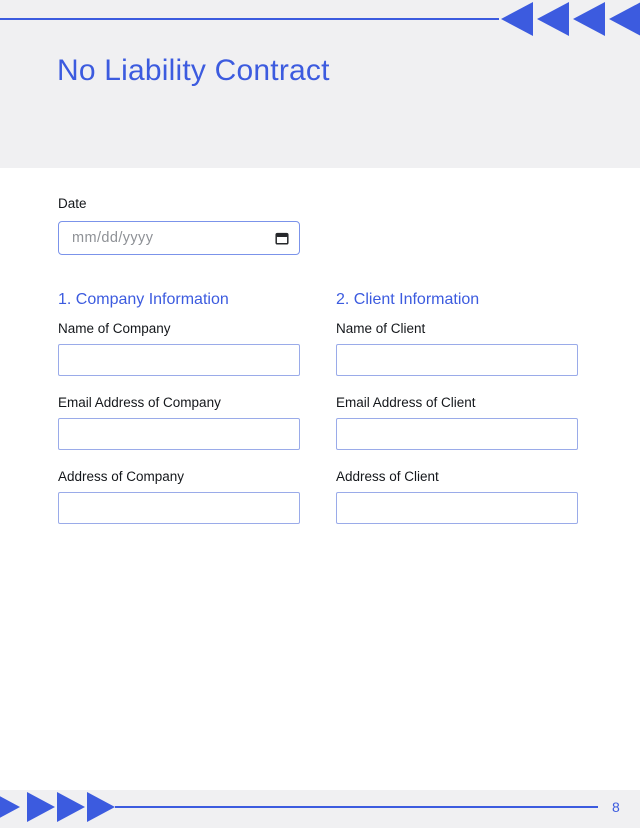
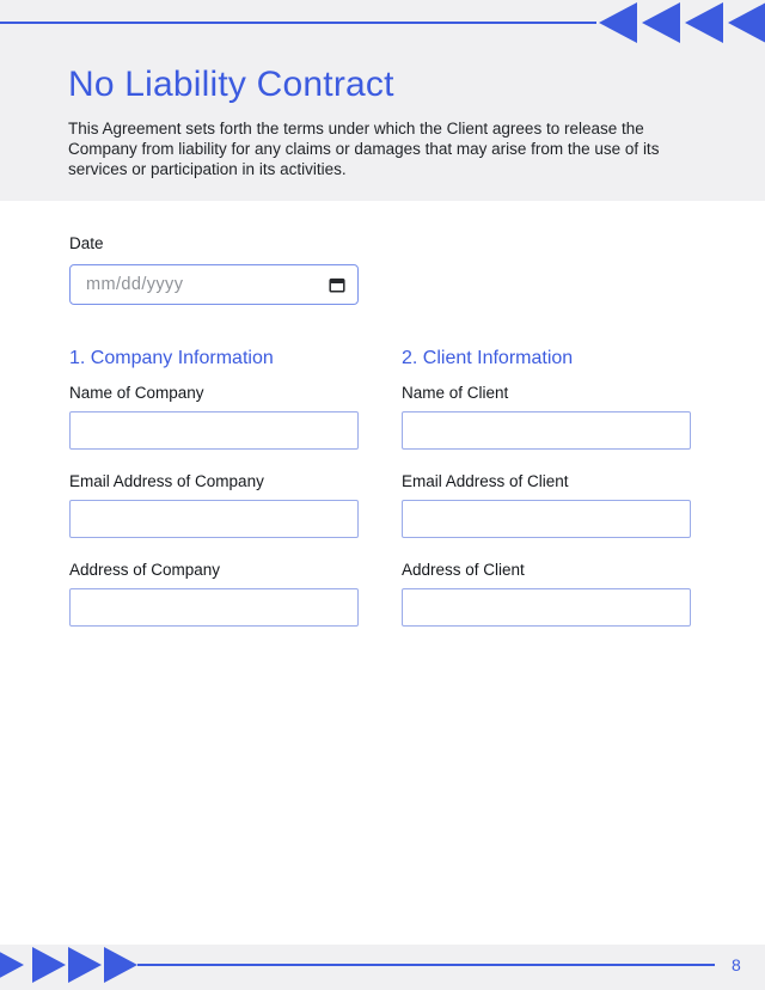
  No Liability Contract
+ This Agreement sets forth the terms under which the Client agrees to release the Company from liability for any claims or damages that may arise from the use of its services or participation in its activities.
  Date
  mm/dd/yyyy
  1. Company Information
  Name of Company
  Email Address of Company
  Address of Company
  2. Client Information
  Name of Client
  Email Address of Client
  Address of Client
  8
